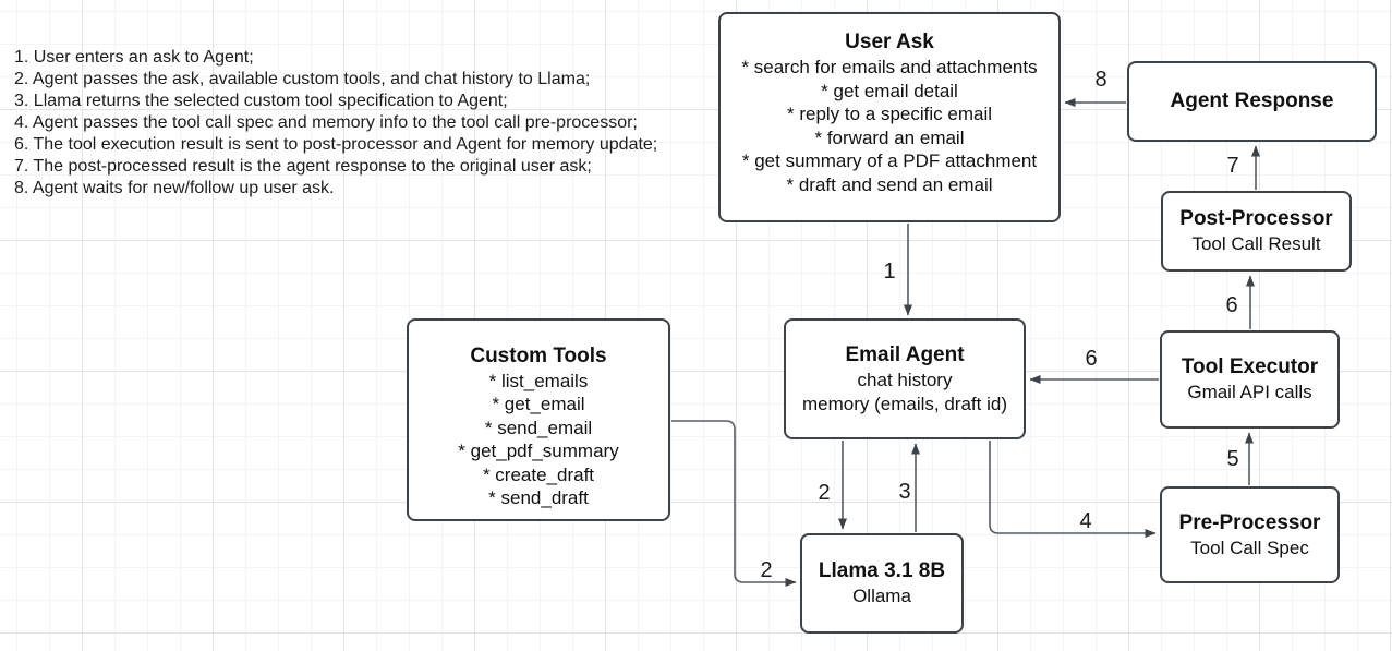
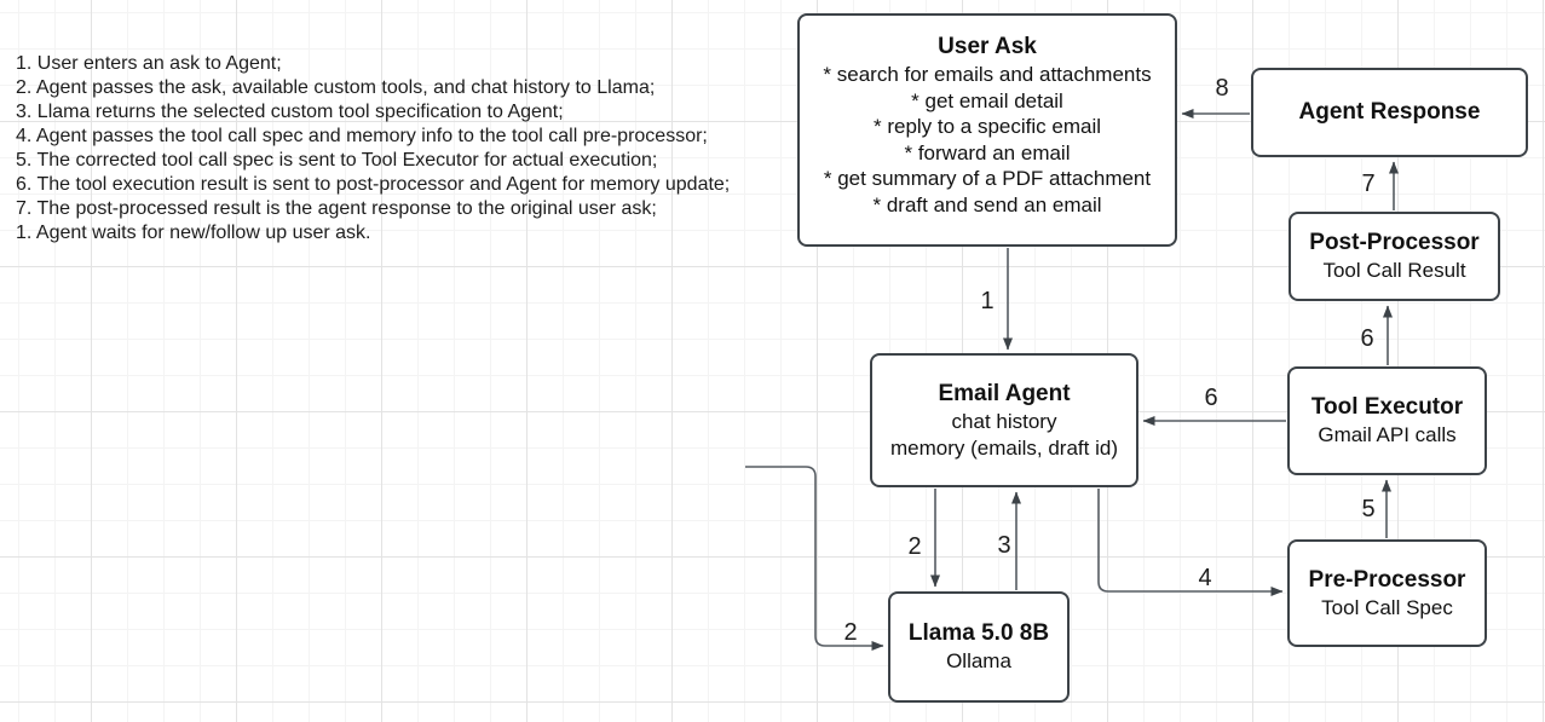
  1. User enters an ask to Agent;
  2. Agent passes the ask, available custom tools, and chat history to Llama;
  3. Llama returns the selected custom tool specification to Agent;
  4. Agent passes the tool call spec and memory info to the tool call pre-processor;
+ 5. The corrected tool call spec is sent to Tool Executor for actual execution;
  6. The tool execution result is sent to post-processor and Agent for memory update;
  7. The post-processed result is the agent response to the original user ask;
- 8. Agent waits for new/follow up user ask.
+ 1. Agent waits for new/follow up user ask.
  User Ask
  * search for emails and attachments
  * get email detail
  * reply to a specific email
  * forward an email
  * get summary of a PDF attachment
  * draft and send an email
  Agent Response
  Post-Processor
  Tool Call Result
  Tool Executor
  Gmail API calls
  Pre-Processor
  Tool Call Spec
  Email Agent
  chat history
  memory (emails, draft id)
- Custom Tools
- * list_emails
- * get_email
- * send_email
- * get_pdf_summary
- * create_draft
- * send_draft
- Llama 3.1 8B
+ Llama 5.0 8B
  Ollama
  1
  2
  2
  3
  4
  5
  6
  6
  7
  8
